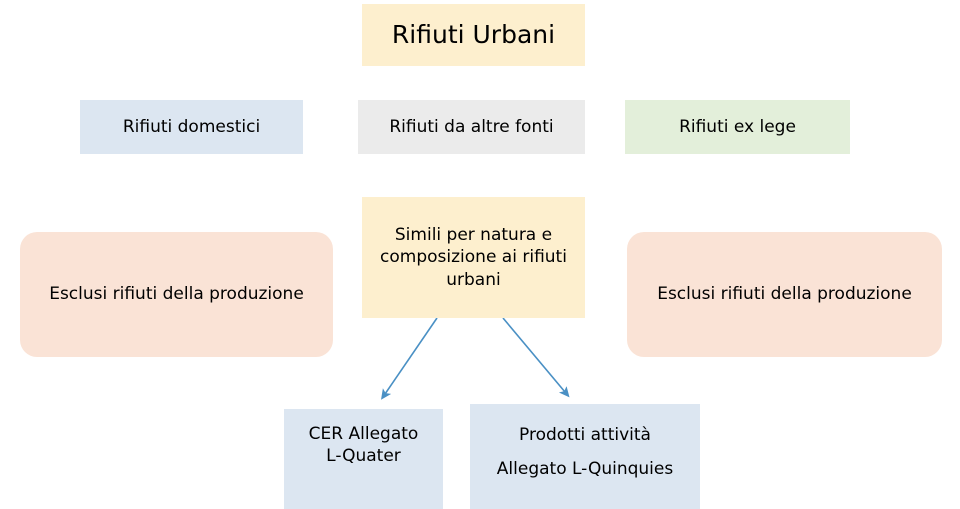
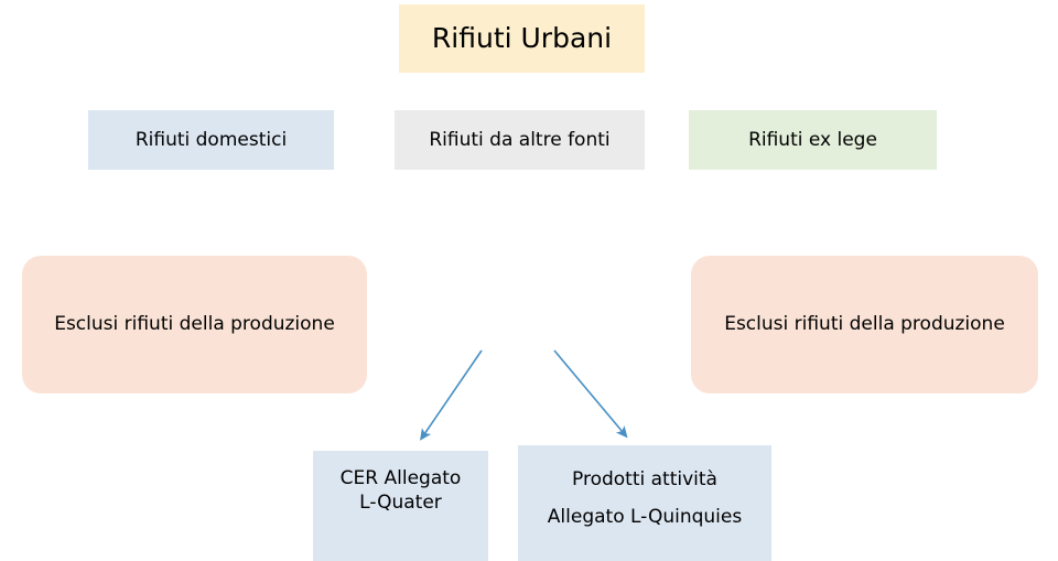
  Rifiuti Urbani
  Rifiuti domestici
  Rifiuti da altre fonti
  Rifiuti ex lege
  Esclusi rifiuti della produzione
- Simili per natura e composizione ai rifiuti urbani
  Esclusi rifiuti della produzione
  CER Allegato
  L-Quater
  Prodotti attività
  Allegato L-Quinquies
